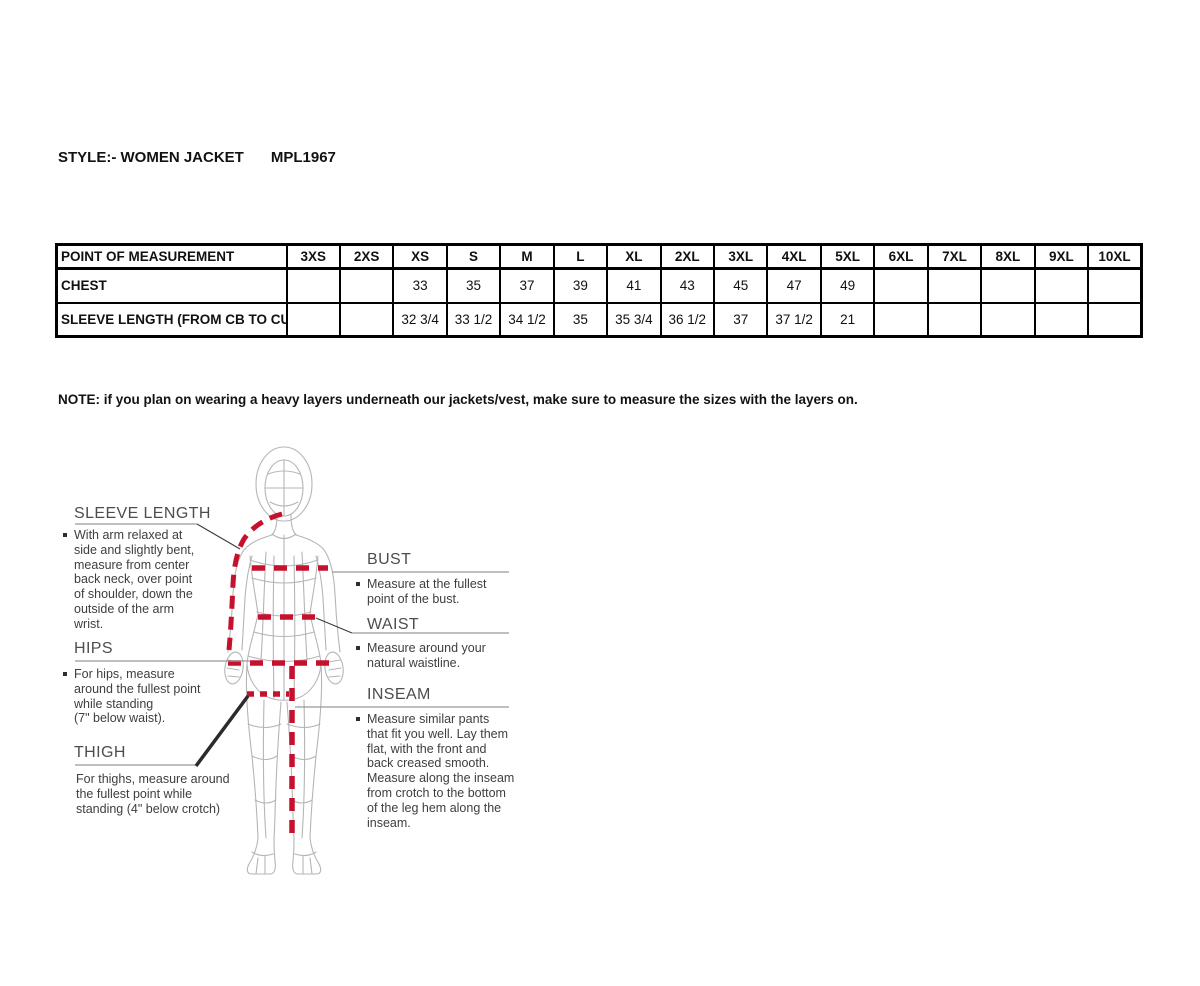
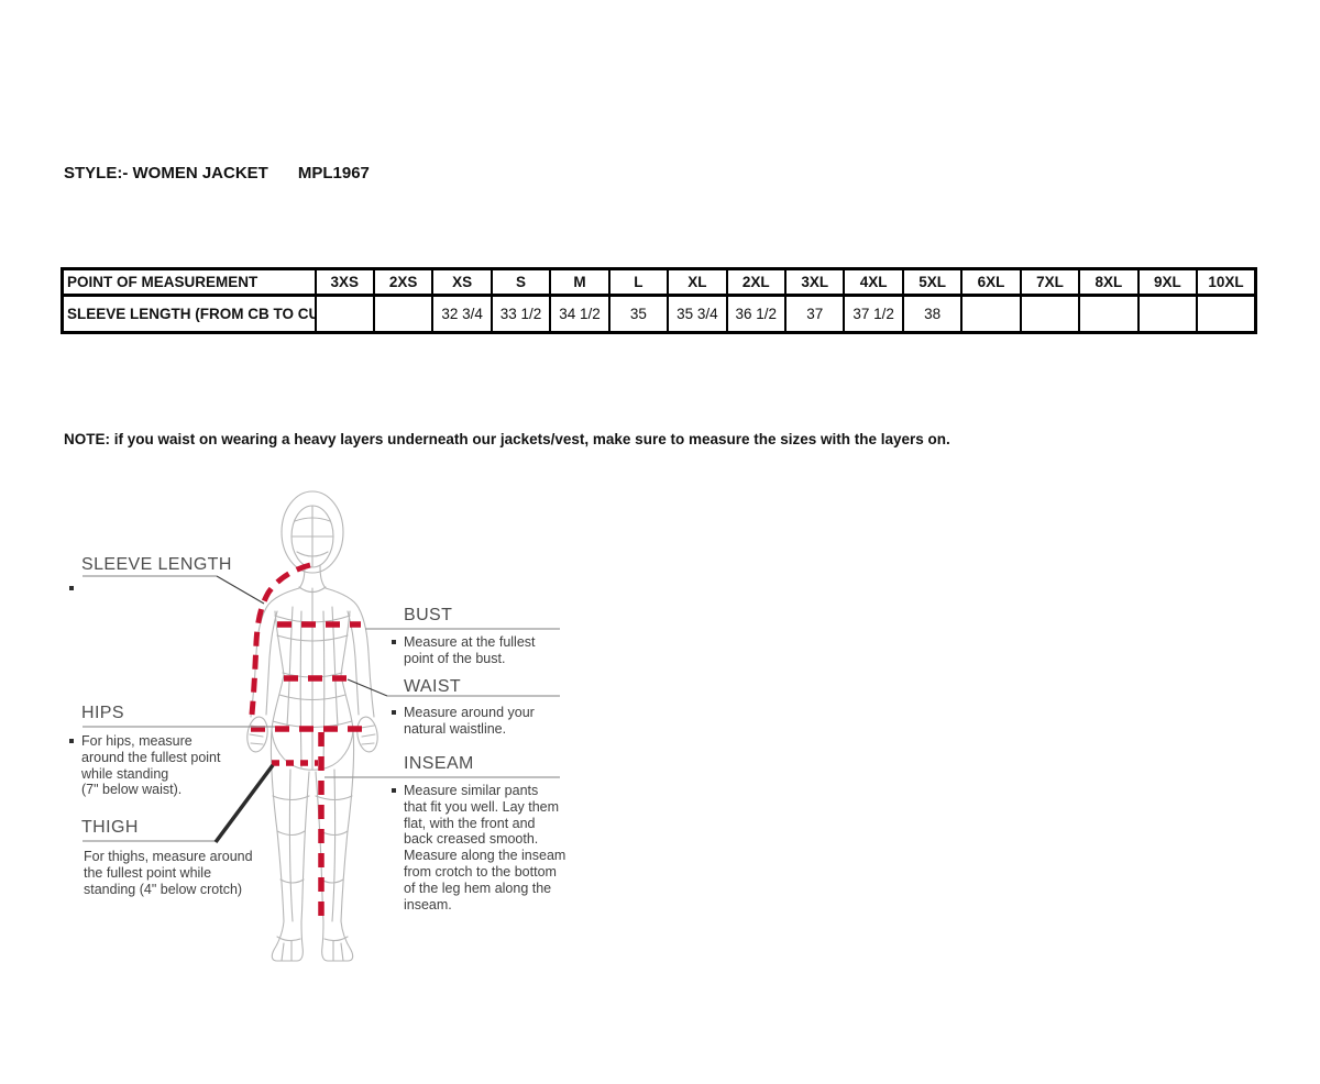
  STYLE:- WOMEN JACKET MPL1967
  POINT OF MEASUREMENT	3XS	2XS	XS	S	M	L	XL	2XL	3XL	4XL	5XL	6XL	7XL	8XL	9XL	10XL
- CHEST			33	35	37	39	41	43	45	47	49
- SLEEVE LENGTH (FROM CB TO CU			32 3/4	33 1/2	34 1/2	35	35 3/4	36 1/2	37	37 1/2	21
+ SLEEVE LENGTH (FROM CB TO CU			32 3/4	33 1/2	34 1/2	35	35 3/4	36 1/2	37	37 1/2	38
- NOTE: if you plan on wearing a heavy layers underneath our jackets/vest, make sure to measure the sizes with the layers on.
+ NOTE: if you waist on wearing a heavy layers underneath our jackets/vest, make sure to measure the sizes with the layers on.
  SLEEVE LENGTH
- With arm relaxed at
- side and slightly bent,
- measure from center
- back neck, over point
- of shoulder, down the
- outside of the arm
- wrist.
  HIPS
  For hips, measure
  around the fullest point
  while standing
  (7" below waist).
  THIGH
  For thighs, measure around
  the fullest point while
  standing (4" below crotch)
  BUST
  Measure at the fullest
  point of the bust.
  WAIST
  Measure around your
  natural waistline.
  INSEAM
  Measure similar pants
  that fit you well. Lay them
  flat, with the front and
  back creased smooth.
  Measure along the inseam
  from crotch to the bottom
  of the leg hem along the
  inseam.
